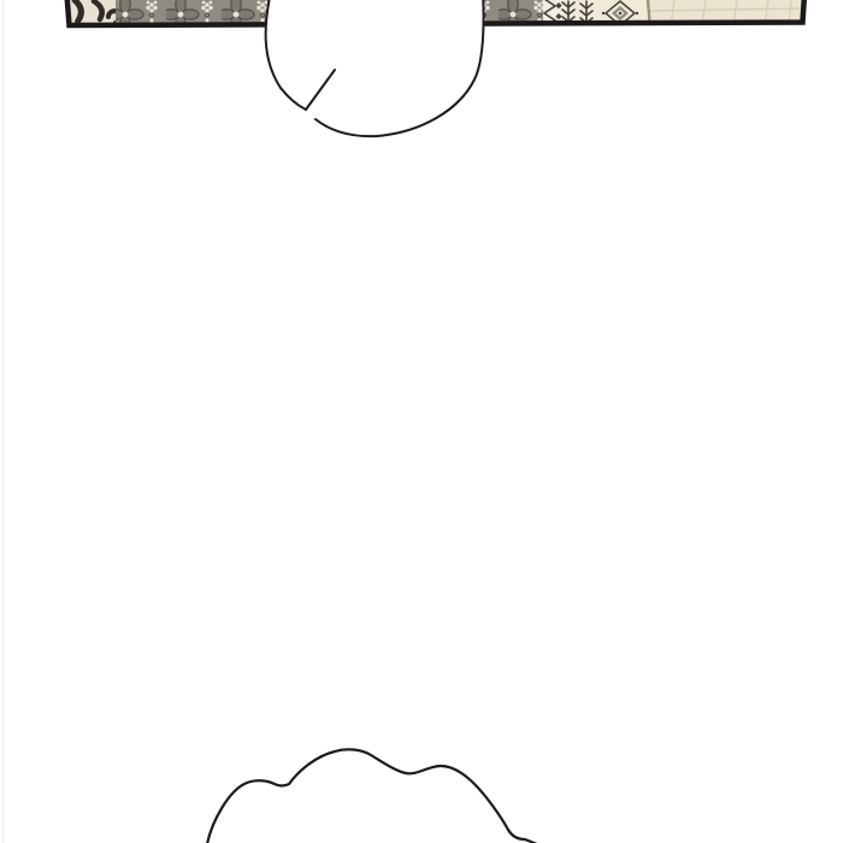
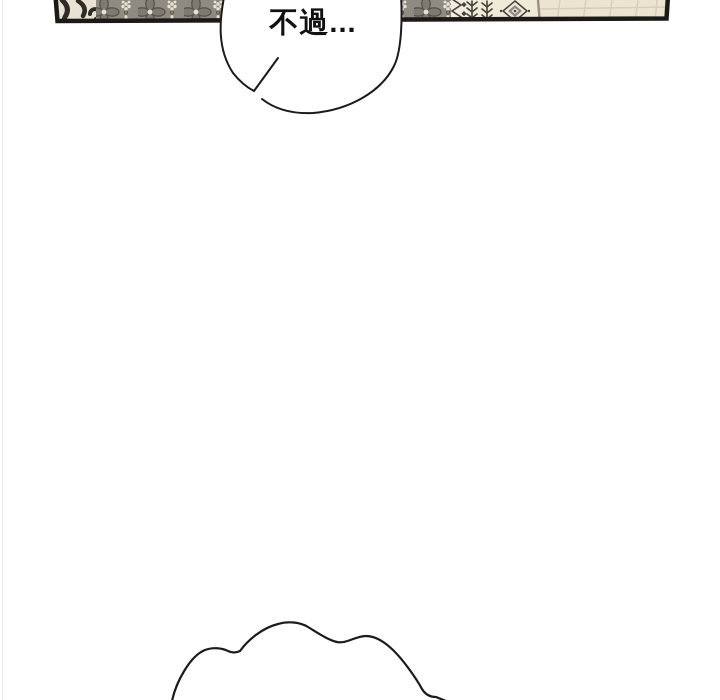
+ 不過...
